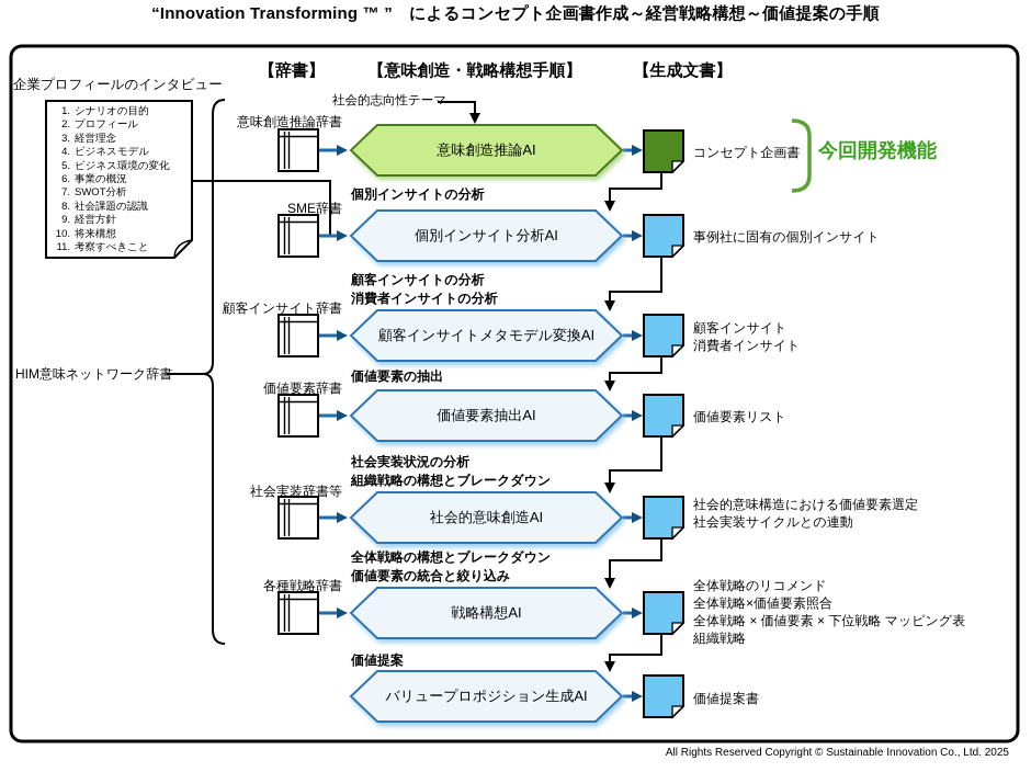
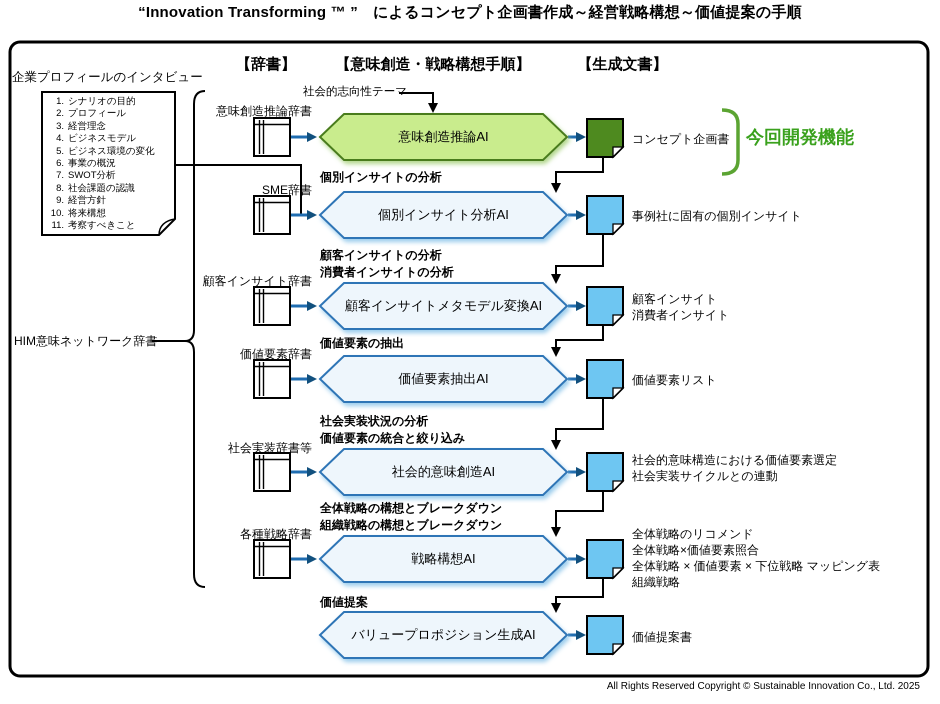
  “Innovation Transforming ™ ” によるコンセプト企画書作成～経営戦略構想～価値提案の手順
  【辞書】
  【意味創造・戦略構想手順】
  【生成文書】
  企業プロフィールのインタビュー
  1.
  シナリオの目的
  2.
  プロフィール
  3.
  経営理念
  4.
  ビジネスモデル
  5.
  ビジネス環境の変化
  6.
  事業の概況
  7.
  SWOT分析
  8.
  社会課題の認識
  9.
  経営方針
  10.
  将来構想
  11.
  考察すべきこと
  HIM意味ネットワーク辞書
  社会的志向性テーマ
  意味創造推論辞書
  意味創造推論AI
  コンセプト企画書
  今回開発機能
  個別インサイトの分析
  SME辞書
  個別インサイト分析AI
  事例社に固有の個別インサイト
  顧客インサイトの分析
  消費者インサイトの分析
  顧客インサイト辞書
  顧客インサイトメタモデル変換AI
  顧客インサイト
  消費者インサイト
  価値要素の抽出
  価値要素辞書
  価値要素抽出AI
  価値要素リスト
  社会実装状況の分析
- 組織戦略の構想とブレークダウン
+ 価値要素の統合と絞り込み
  社会実装辞書等
  社会的意味創造AI
  社会的意味構造における価値要素選定
  社会実装サイクルとの連動
  全体戦略の構想とブレークダウン
- 価値要素の統合と絞り込み
+ 組織戦略の構想とブレークダウン
  各種戦略辞書
  戦略構想AI
  全体戦略のリコメンド
  全体戦略×価値要素照合
  全体戦略 × 価値要素 × 下位戦略 マッピング表
  組織戦略
  価値提案
  バリュープロポジション生成AI
  価値提案書
  All Rights Reserved Copyright © Sustainable Innovation Co., Ltd. 2025
